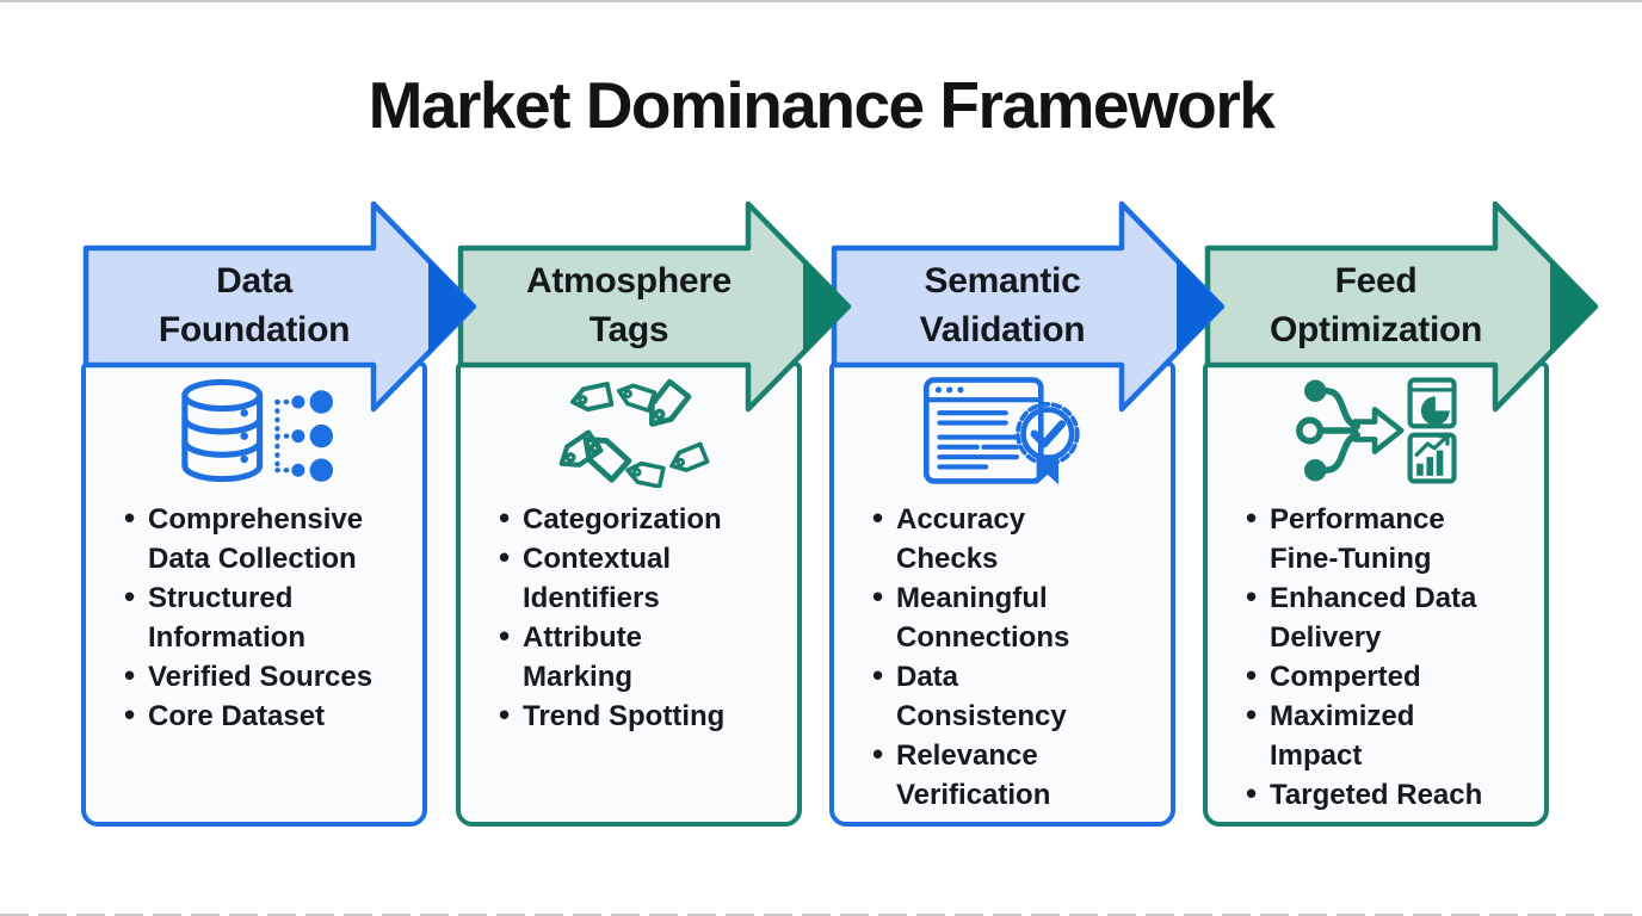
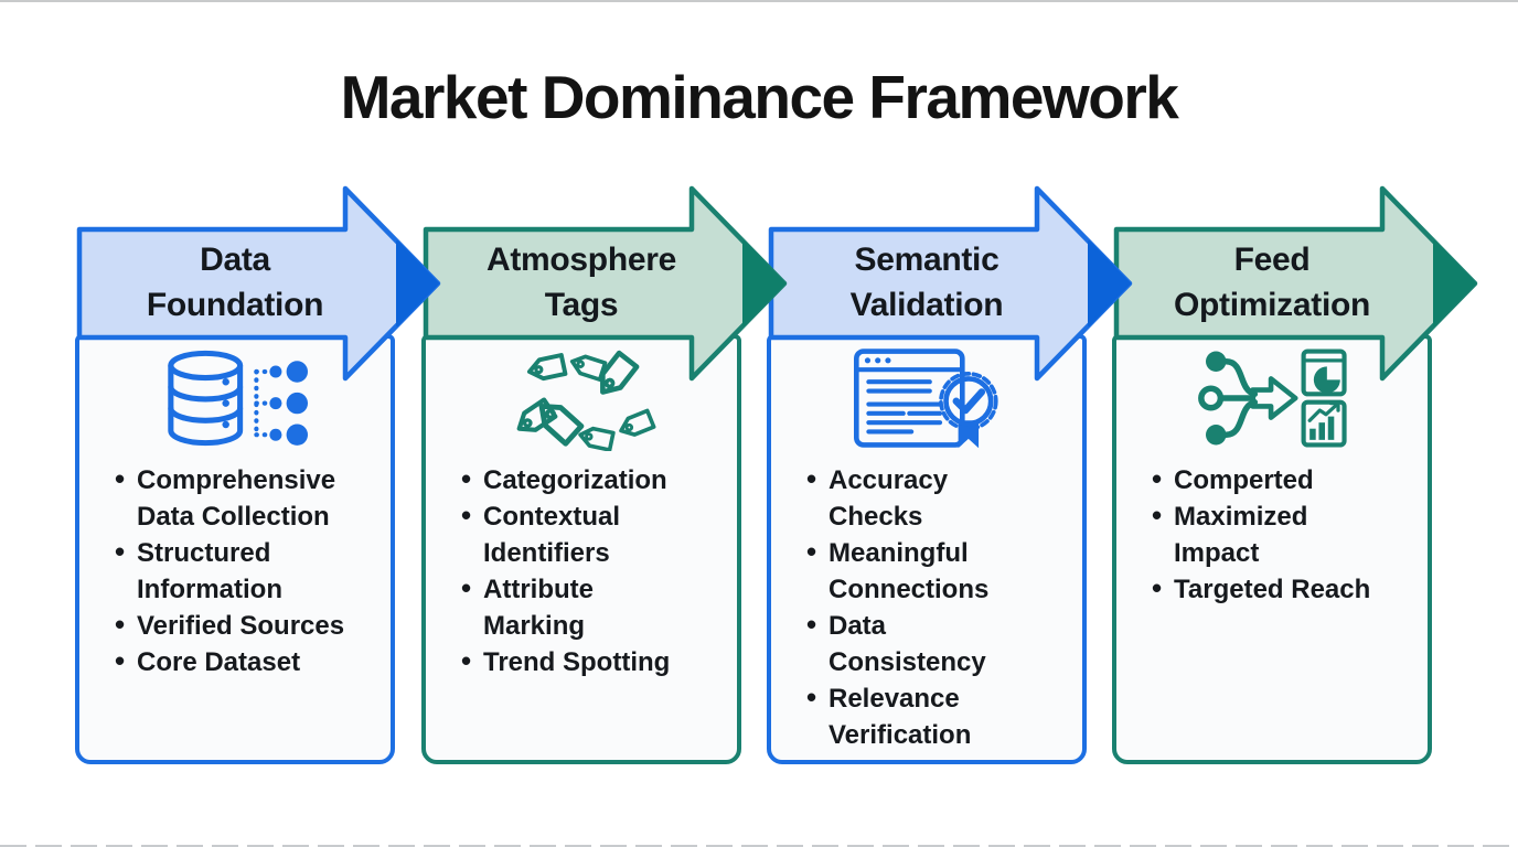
  Market Dominance Framework
  Comprehensive
  Data Collection
  Structured
  Information
  Verified Sources
  Core Dataset
  Data
  Foundation
  Categorization
  Contextual
  Identifiers
  Attribute
  Marking
  Trend Spotting
  Atmosphere
  Tags
  Accuracy
  Checks
  Meaningful
  Connections
  Data
  Consistency
  Relevance
  Verification
  Semantic
  Validation
- Performance
- Fine-Tuning
- Enhanced Data
- Delivery
  Comperted
  Maximized
  Impact
  Targeted Reach
  Feed
  Optimization
